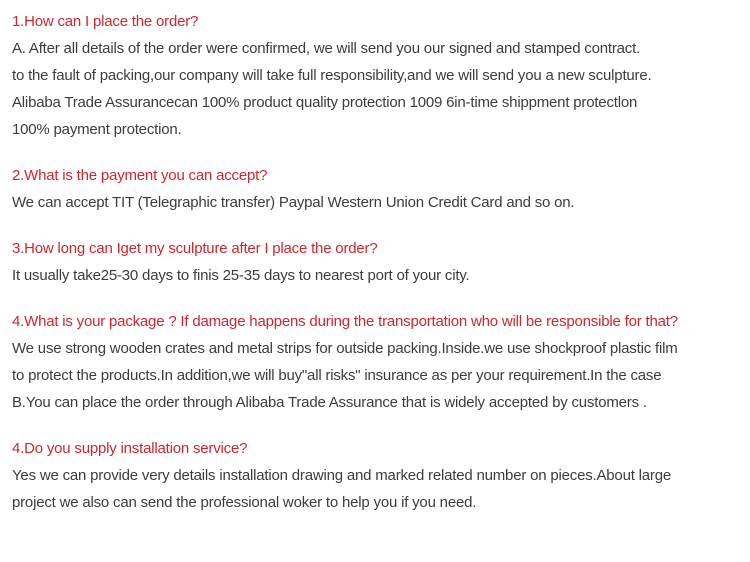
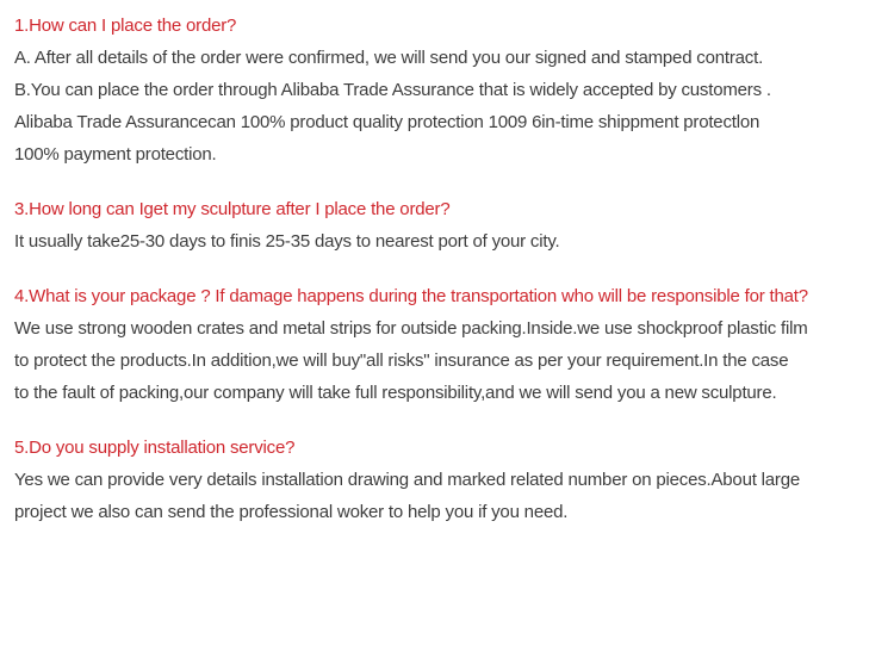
  1.How can I place the order?
  A. After all details of the order were confirmed, we will send you our signed and stamped contract.
- to the fault of packing,our company will take full responsibility,and we will send you a new sculpture.
+ B.You can place the order through Alibaba Trade Assurance that is widely accepted by customers .
  Alibaba Trade Assurancecan 100% product quality protection 1009 6in-time shippment protectlon
  100% payment protection.
- 2.What is the payment you can accept?
- We can accept TIT (Telegraphic transfer) Paypal Western Union Credit Card and so on.
  3.How long can Iget my sculpture after I place the order?
  It usually take25-30 days to finis 25-35 days to nearest port of your city.
  4.What is your package ? If damage happens during the transportation who will be responsible for that?
  We use strong wooden crates and metal strips for outside packing.Inside.we use shockproof plastic film
  to protect the products.In addition,we will buy"all risks" insurance as per your requirement.In the case
- B.You can place the order through Alibaba Trade Assurance that is widely accepted by customers .
+ to the fault of packing,our company will take full responsibility,and we will send you a new sculpture.
- 4.Do you supply installation service?
+ 5.Do you supply installation service?
  Yes we can provide very details installation drawing and marked related number on pieces.About large
  project we also can send the professional woker to help you if you need.
